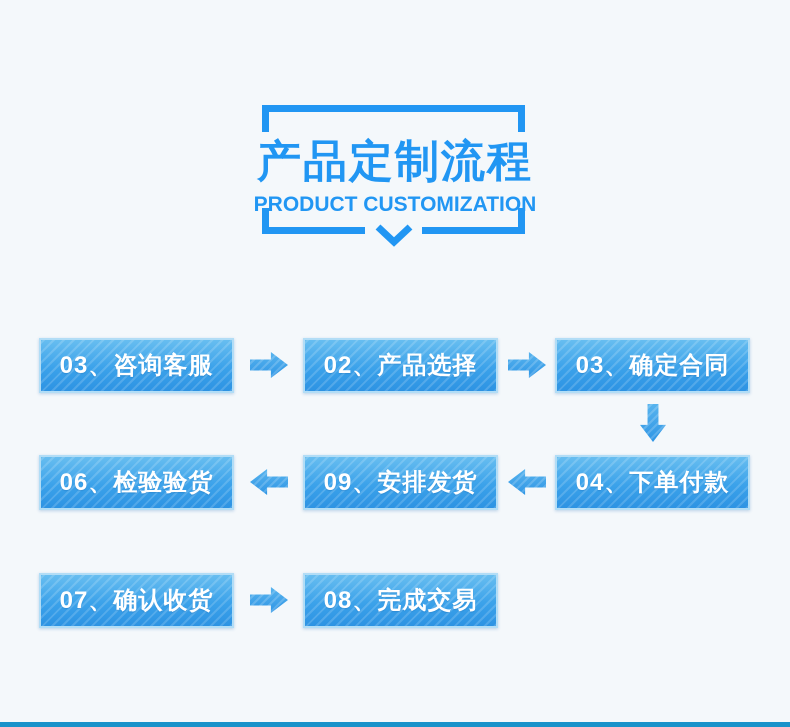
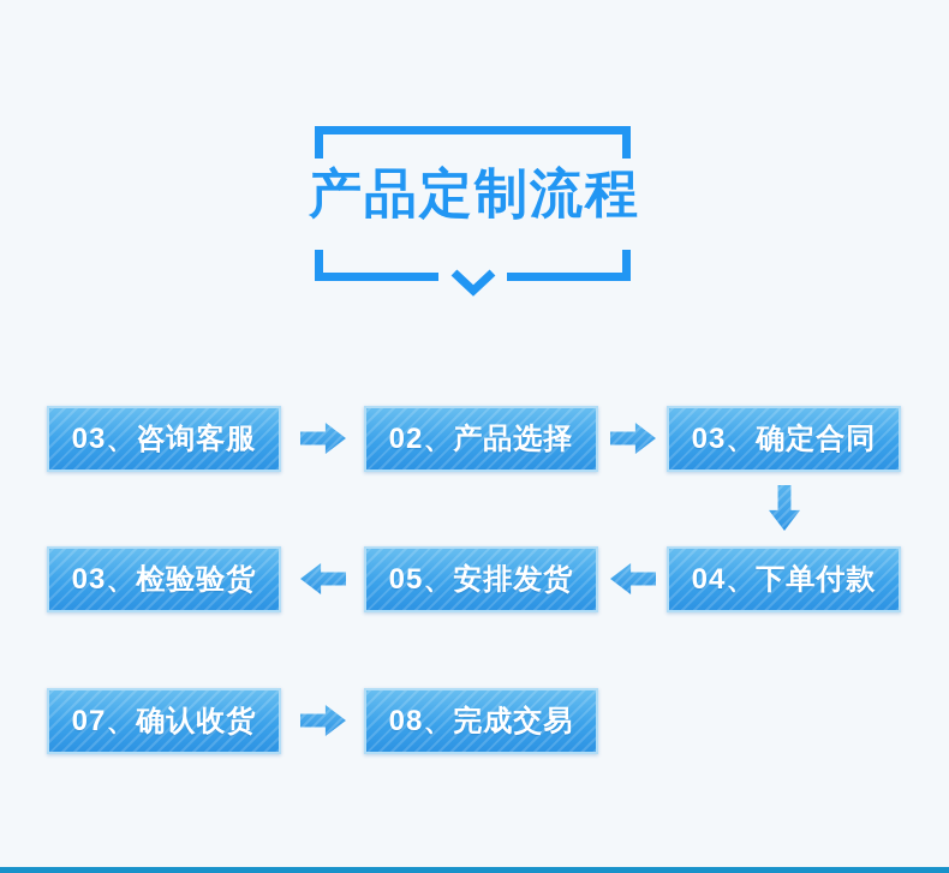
  产品定制流程
- PRODUCT CUSTOMIZATION
  03、咨询客服
  02、产品选择
  03、确定合同
- 06、检验验货
+ 03、检验验货
- 09、安排发货
+ 05、安排发货
  04、下单付款
  07、确认收货
  08、完成交易
